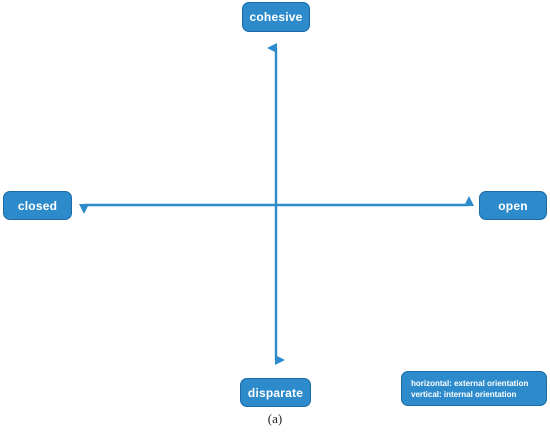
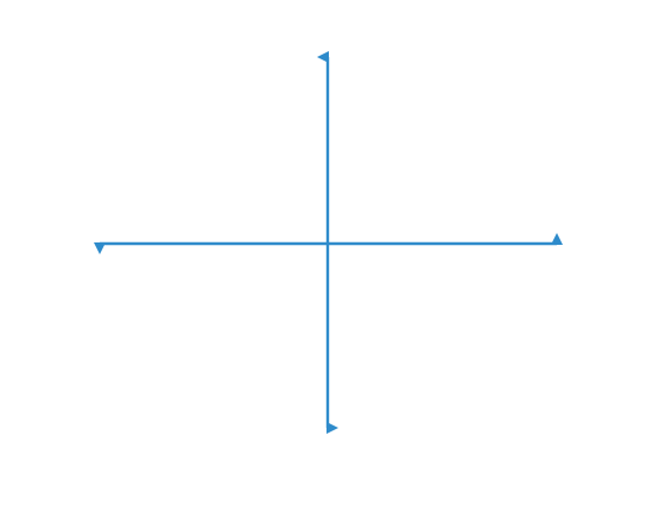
- cohesive
- closed
- open
- disparate
- horizontal: external orientation
- vertical: internal orientation
- (a)
